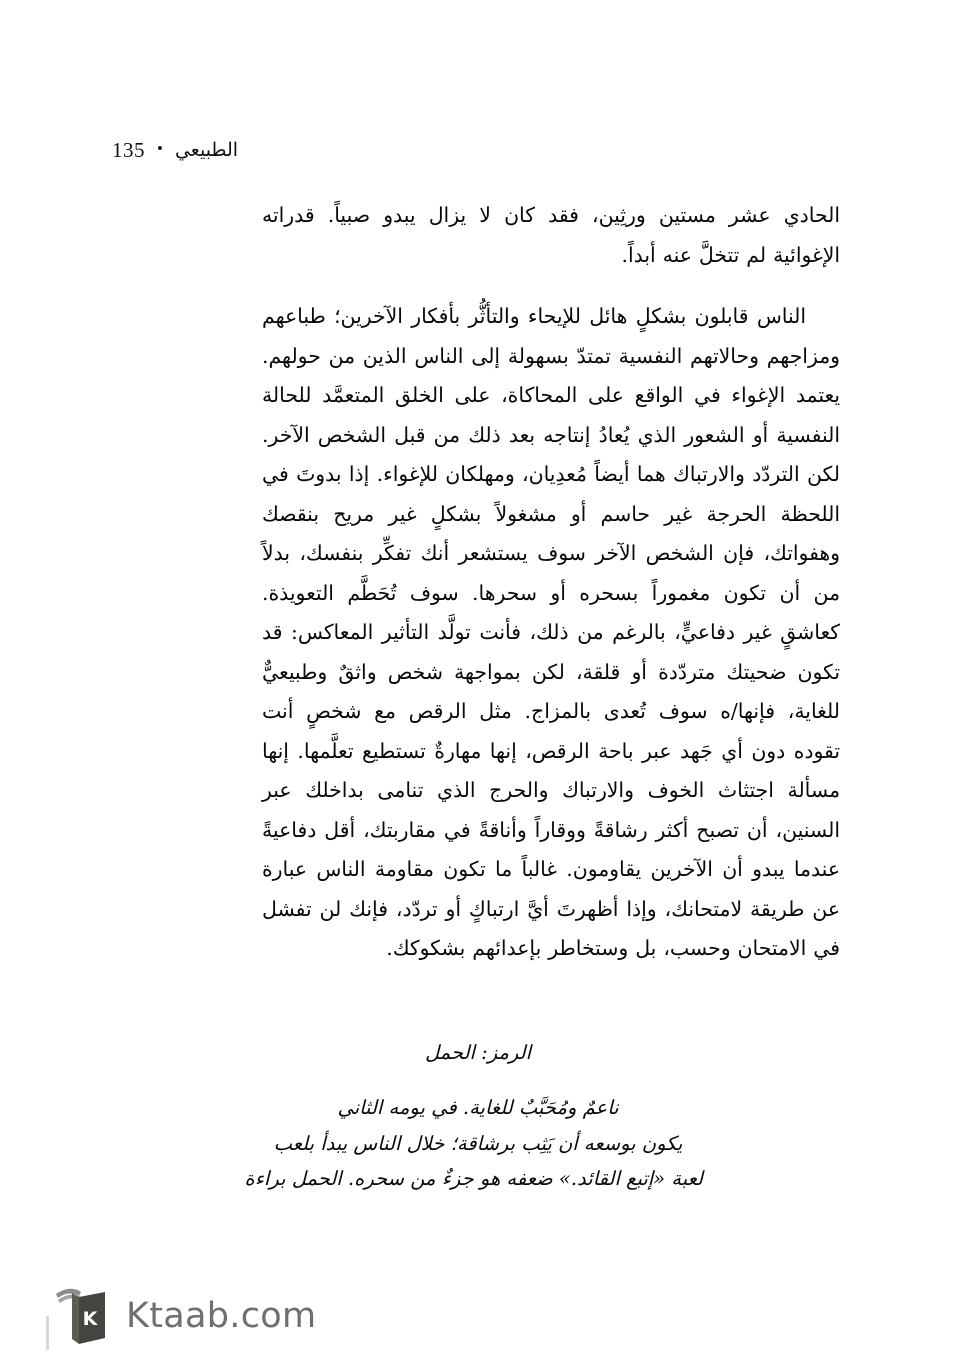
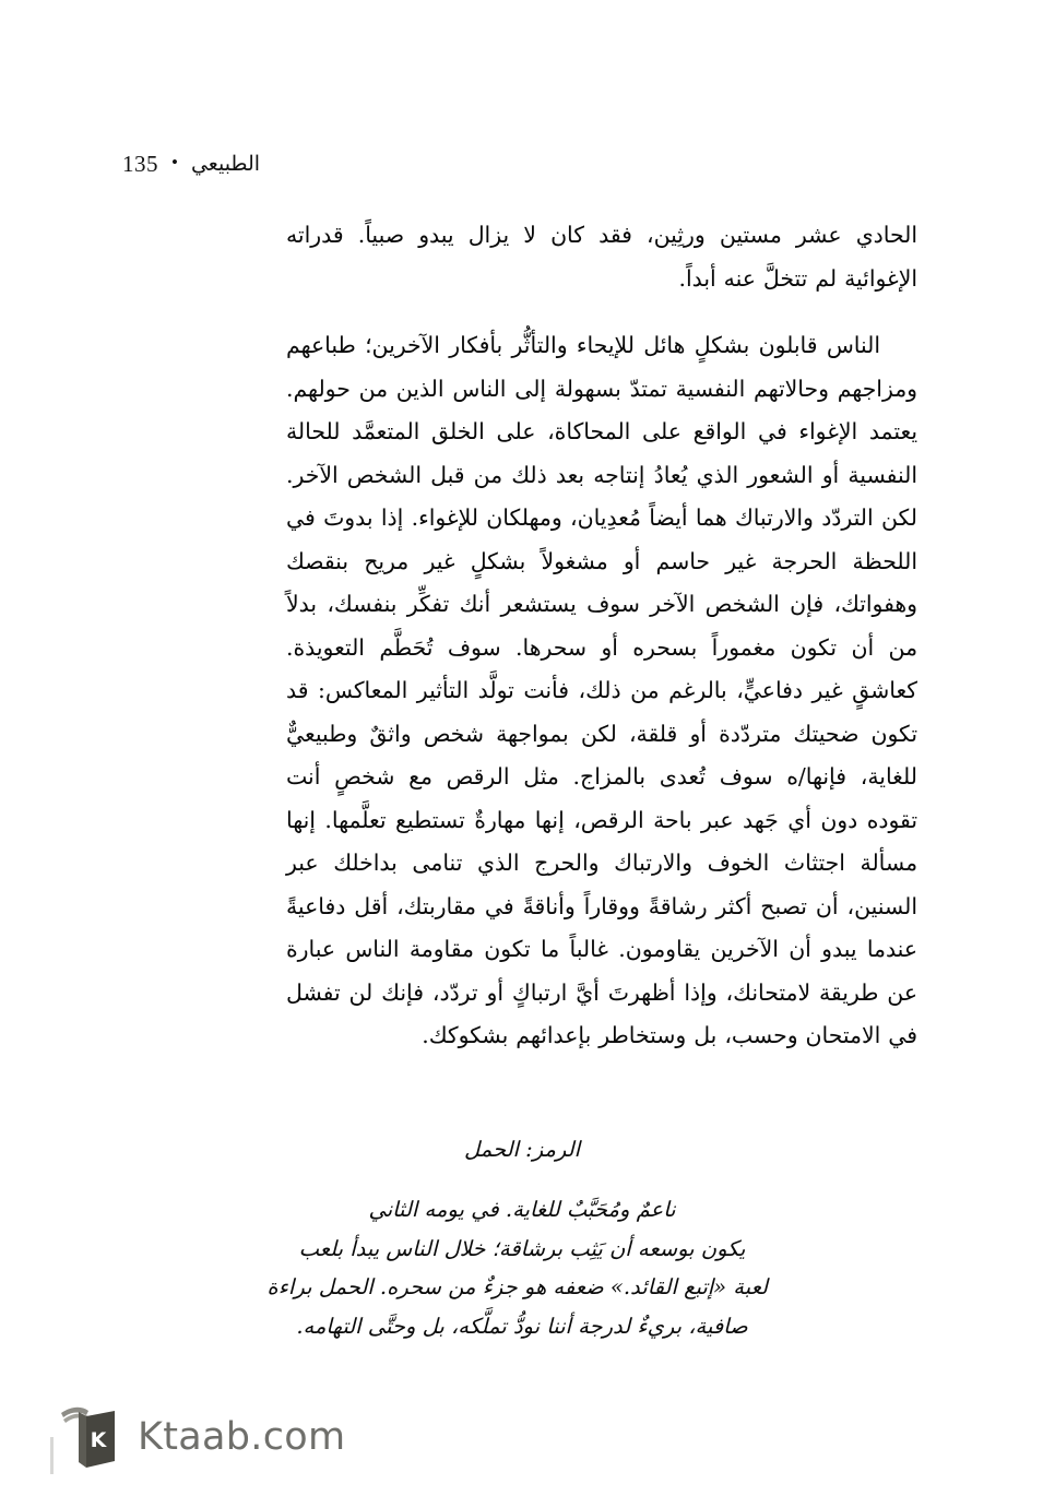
  135
  •
  الطبيعي
  الحادي عشر مستين ورثِين، فقد كان لا يزال يبدو صبياً. قدراته الإغوائية لم تتخلَّ عنه أبداً.
  الناس قابلون بشكلٍ هائل للإيحاء والتأثُّر بأفكار الآخرين؛ طباعهم ومزاجهم وحالاتهم النفسية تمتدّ بسهولة إلى الناس الذين من حولهم. يعتمد الإغواء في الواقع على المحاكاة، على الخلق المتعمَّد للحالة النفسية أو الشعور الذي يُعادُ إنتاجه بعد ذلك من قبل الشخص الآخر. لكن التردّد والارتباك هما أيضاً مُعدِيان، ومهلكان للإغواء. إذا بدوتَ في اللحظة الحرجة غير حاسم أو مشغولاً بشكلٍ غير مريح بنقصك وهفواتك، فإن الشخص الآخر سوف يستشعر أنك تفكِّر بنفسك، بدلاً من أن تكون مغموراً بسحره أو سحرها. سوف تُحَطَّم التعويذة. كعاشقٍ غير دفاعيٍّ، بالرغم من ذلك، فأنت تولَّد التأثير المعاكس: قد تكون ضحيتك متردّدة أو قلقة، لكن بمواجهة شخص واثقٌ وطبيعيٌّ للغاية، فإنها/ه سوف تُعدى بالمزاج. مثل الرقص مع شخصٍ أنت تقوده دون أي جَهد عبر باحة الرقص، إنها مهارةٌ تستطيع تعلَّمها. إنها مسألة اجتثاث الخوف والارتباك والحرج الذي تنامى بداخلك عبر السنين، أن تصبح أكثر رشاقةً ووقاراً وأناقةً في مقاربتك، أقل دفاعيةً عندما يبدو أن الآخرين يقاومون. غالباً ما تكون مقاومة الناس عبارة عن طريقة لامتحانك، وإذا أظهرتَ أيَّ ارتباكٍ أو تردّد، فإنك لن تفشل في الامتحان وحسب، بل وستخاطر بإعدائهم بشكوكك.
  الرمز: الحمل
  ناعمٌ ومُحَبَّبٌ للغاية. في يومه الثاني
  يكون بوسعه أن يَثِب برشاقة؛ خلال الناس يبدأ بلعب
  لعبة «إتبع القائد.» ضعفه هو جزءٌ من سحره. الحمل براءة
+ صافية، بريءٌ لدرجة أننا نودُّ تملَّكه، بل وحتَّى التهامه.
  K
  Ktaab.com
